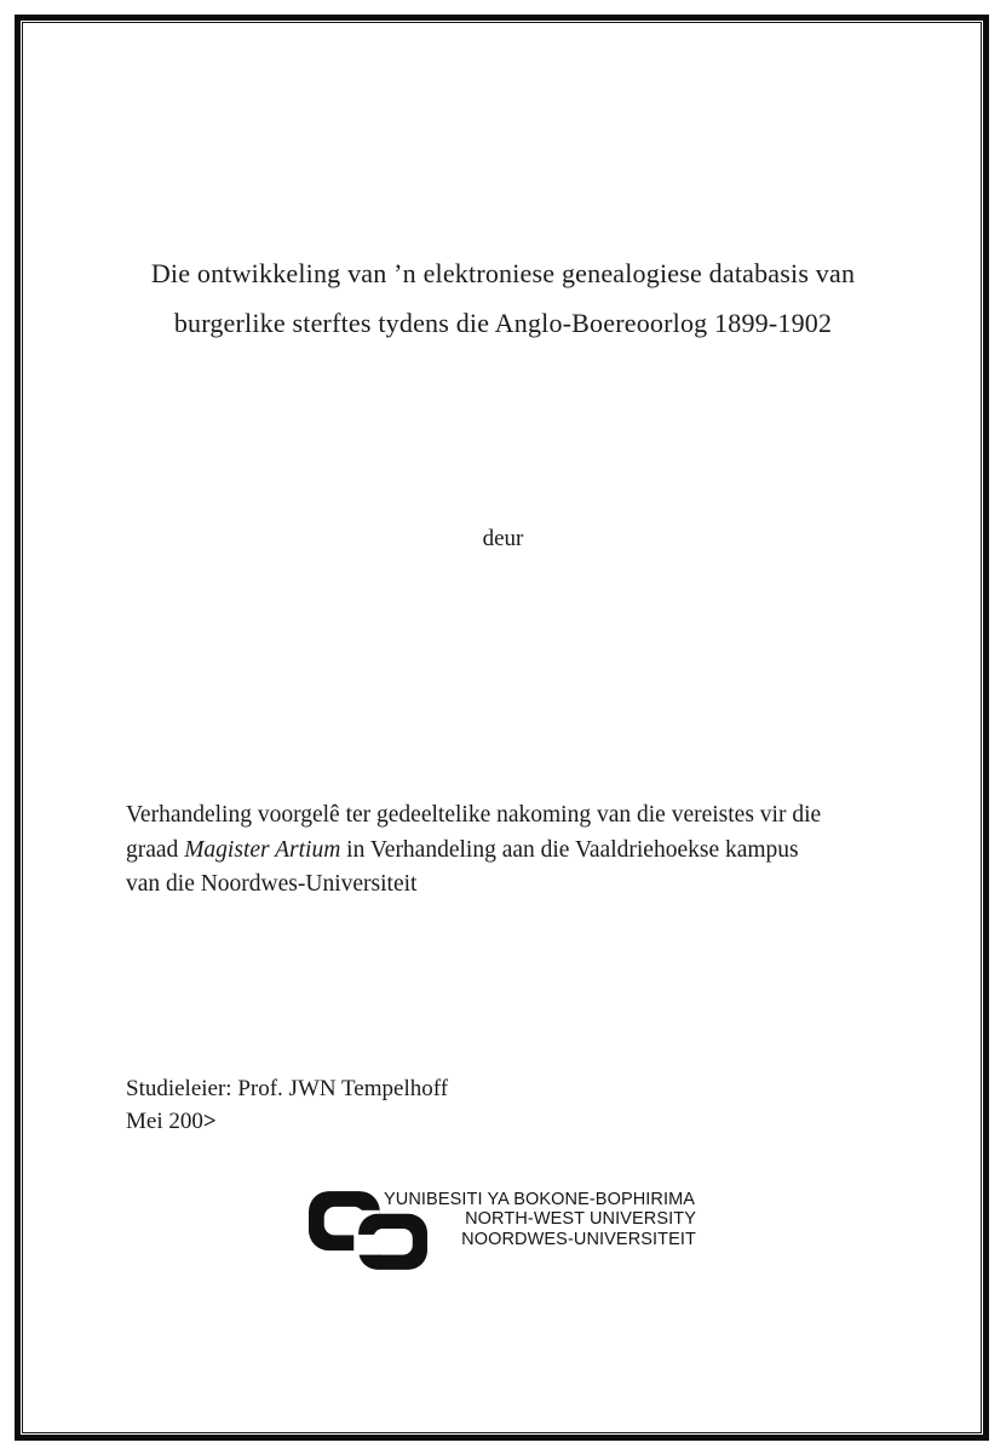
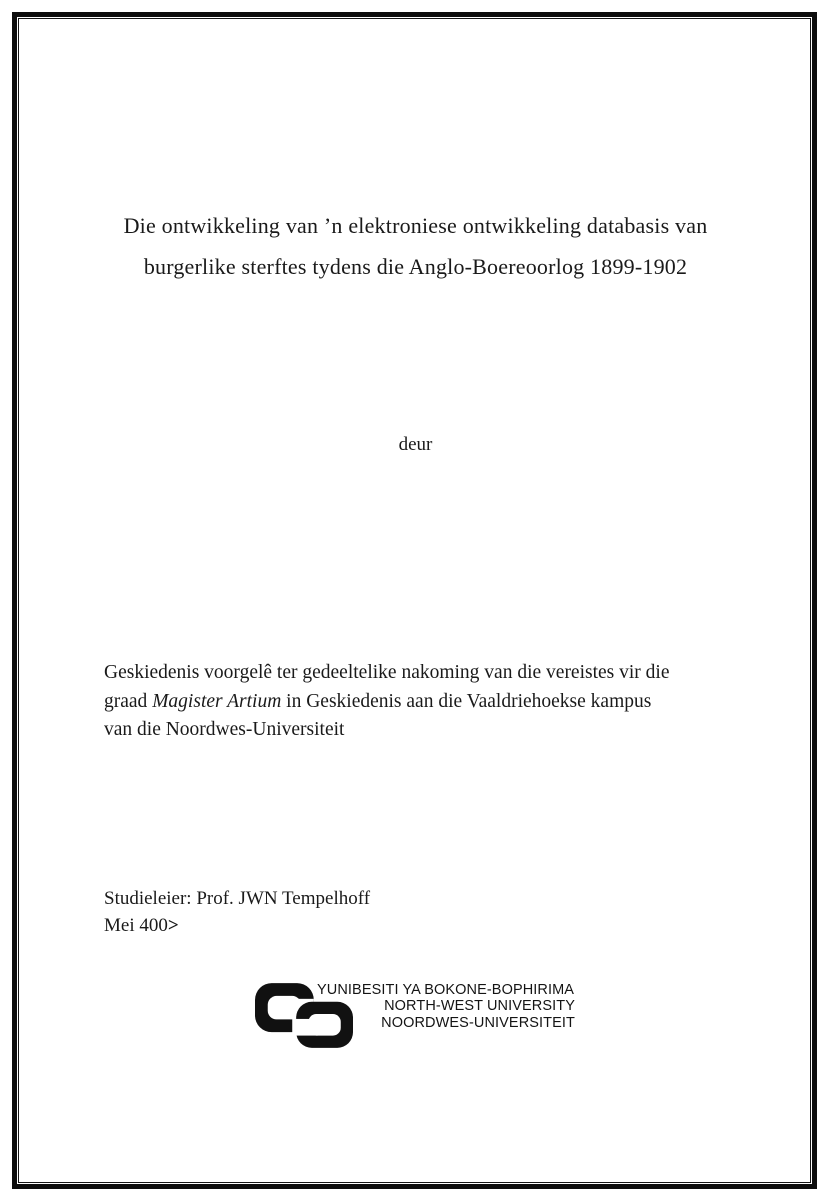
- Die ontwikkeling van ’n elektroniese genealogiese databasis van
+ Die ontwikkeling van ’n elektroniese ontwikkeling databasis van
  burgerlike sterftes tydens die Anglo-Boereoorlog 1899-1902
  deur
- Verhandeling voorgelê ter gedeeltelike nakoming van die vereistes vir die
+ Geskiedenis voorgelê ter gedeeltelike nakoming van die vereistes vir die
- graad Magister Artium in Verhandeling aan die Vaaldriehoekse kampus
+ graad Magister Artium in Geskiedenis aan die Vaaldriehoekse kampus
  van die Noordwes-Universiteit
  Studieleier: Prof. JWN Tempelhoff
- Mei 200>
+ Mei 400>
  YUNIBESITI YA BOKONE-BOPHIRIMA
  NORTH-WEST UNIVERSITY
  NOORDWES-UNIVERSITEIT
